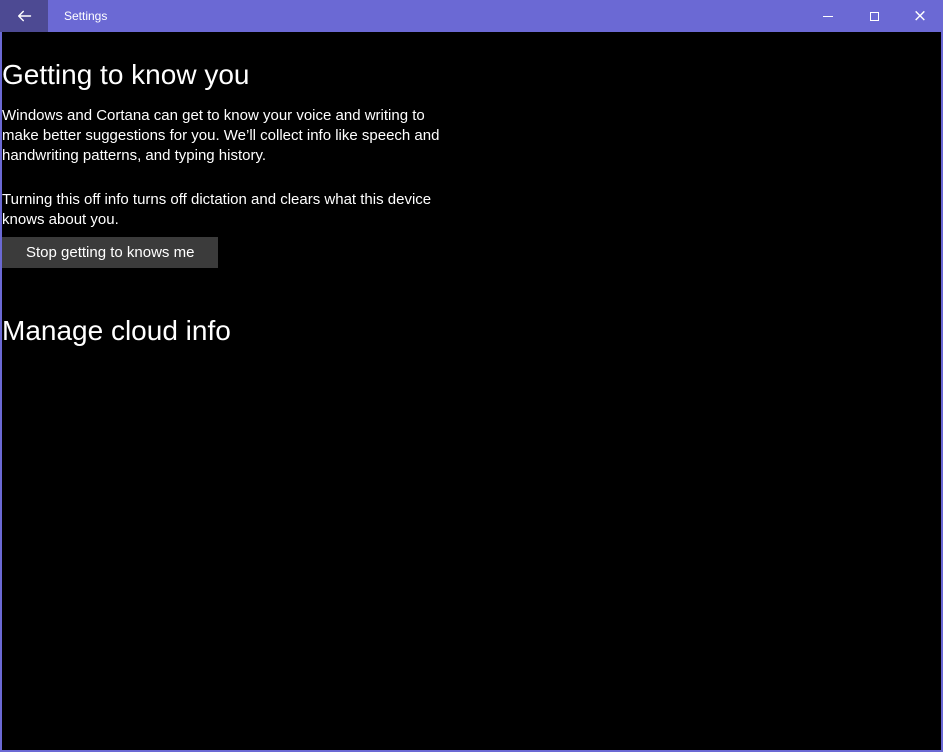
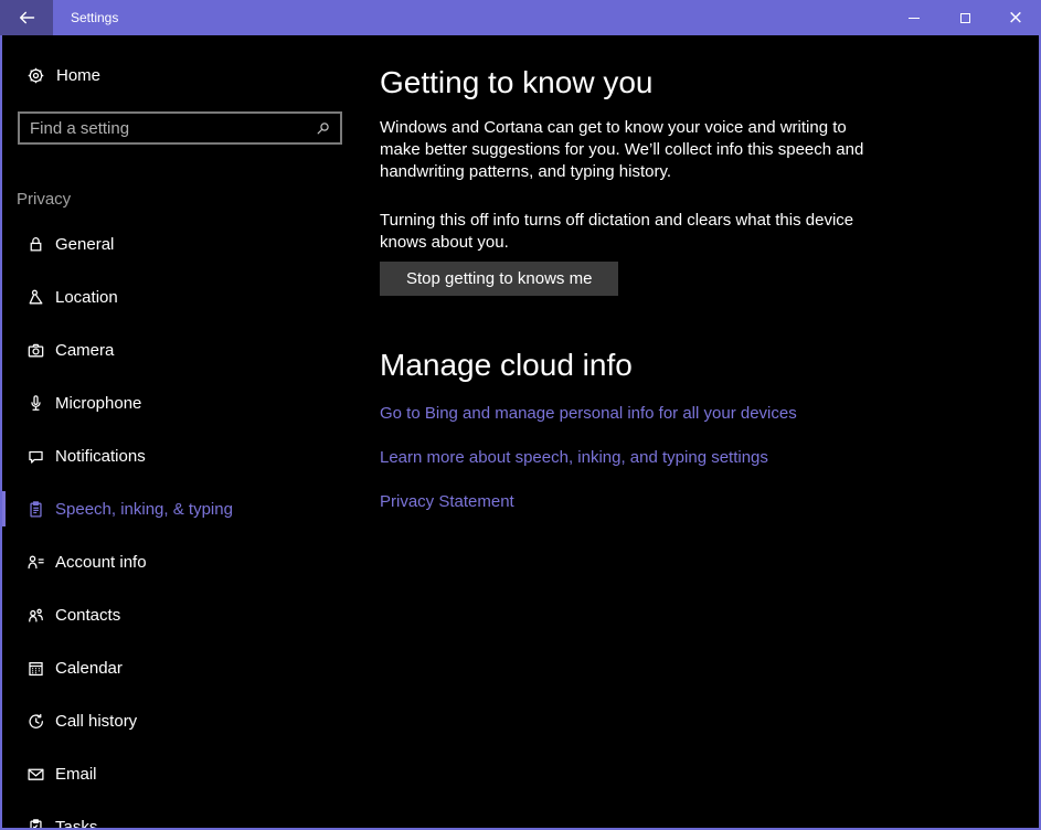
  Settings
  ×
+ Home
+ Find a setting
+ Privacy
+ General
+ Location
+ Camera
+ Microphone
+ Notifications
+ Speech, inking, & typing
+ Account info
+ Contacts
+ Calendar
+ Call history
+ Email
+ Tasks
  Getting to know you
- Windows and Cortana can get to know your voice and writing to make better suggestions for you. We’ll collect info like speech and handwriting patterns, and typing history.
+ Windows and Cortana can get to know your voice and writing to make better suggestions for you. We’ll collect info this speech and handwriting patterns, and typing history.
  Turning this off info turns off dictation and clears what this device knows about you.
  Stop getting to knows me
  Manage cloud info
+ Go to Bing and manage personal info for all your devices
+ Learn more about speech, inking, and typing settings
+ Privacy Statement
